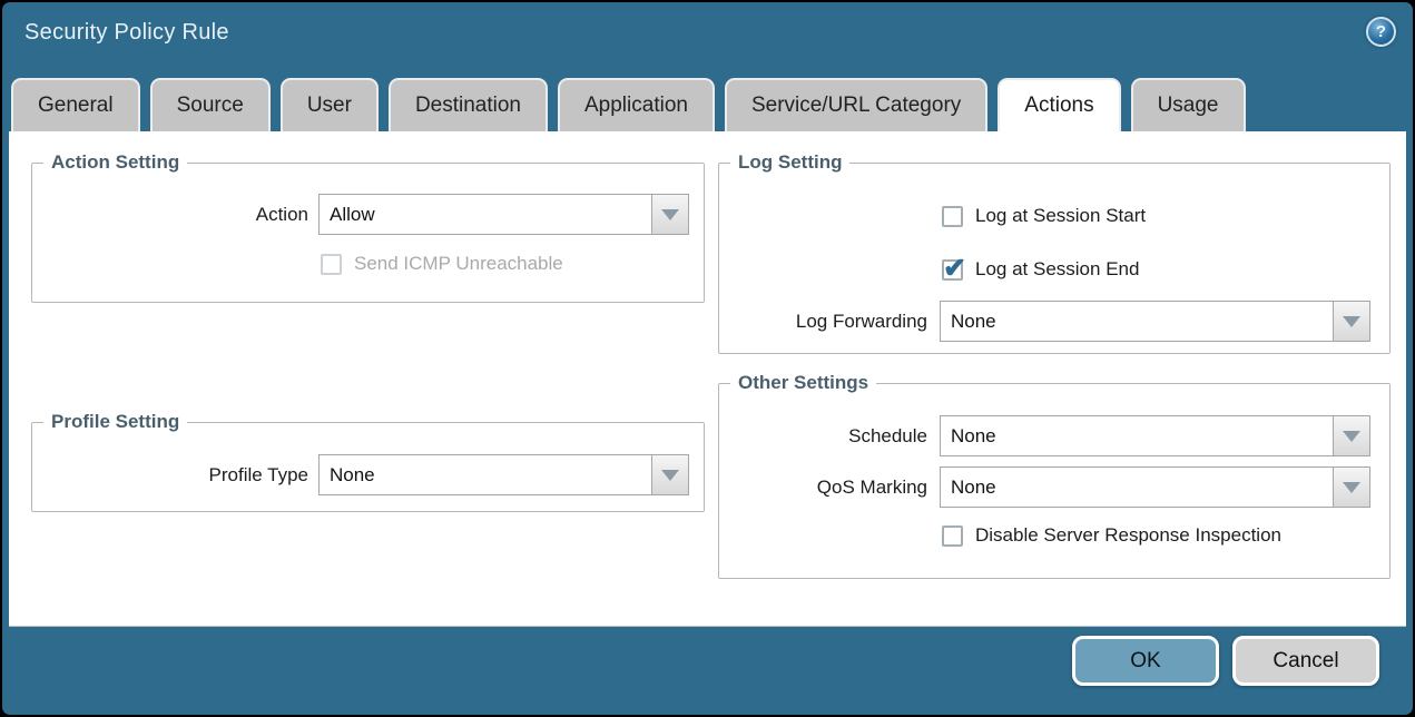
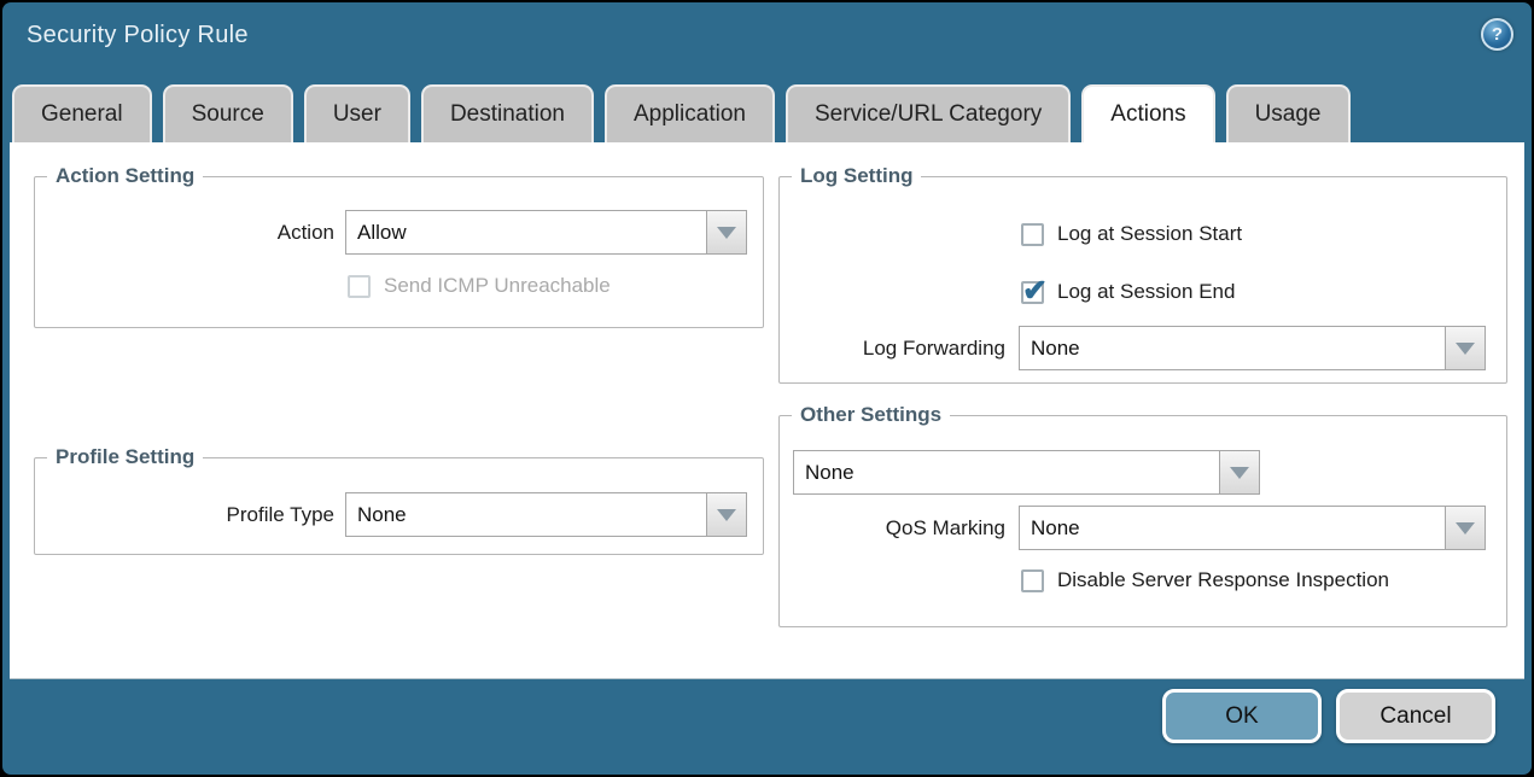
  Security Policy Rule
  ?
  General
  Source
  User
  Destination
  Application
  Service/URL Category
  Actions
  Usage
  Action Setting
  Action
  Allow
  Send ICMP Unreachable
  Profile Setting
  Profile Type
  None
  Log Setting
  Log at Session Start
  Log at Session End
  Log Forwarding
  None
  Other Settings
- Schedule
  None
  QoS Marking
  None
  Disable Server Response Inspection
  OK
  Cancel
